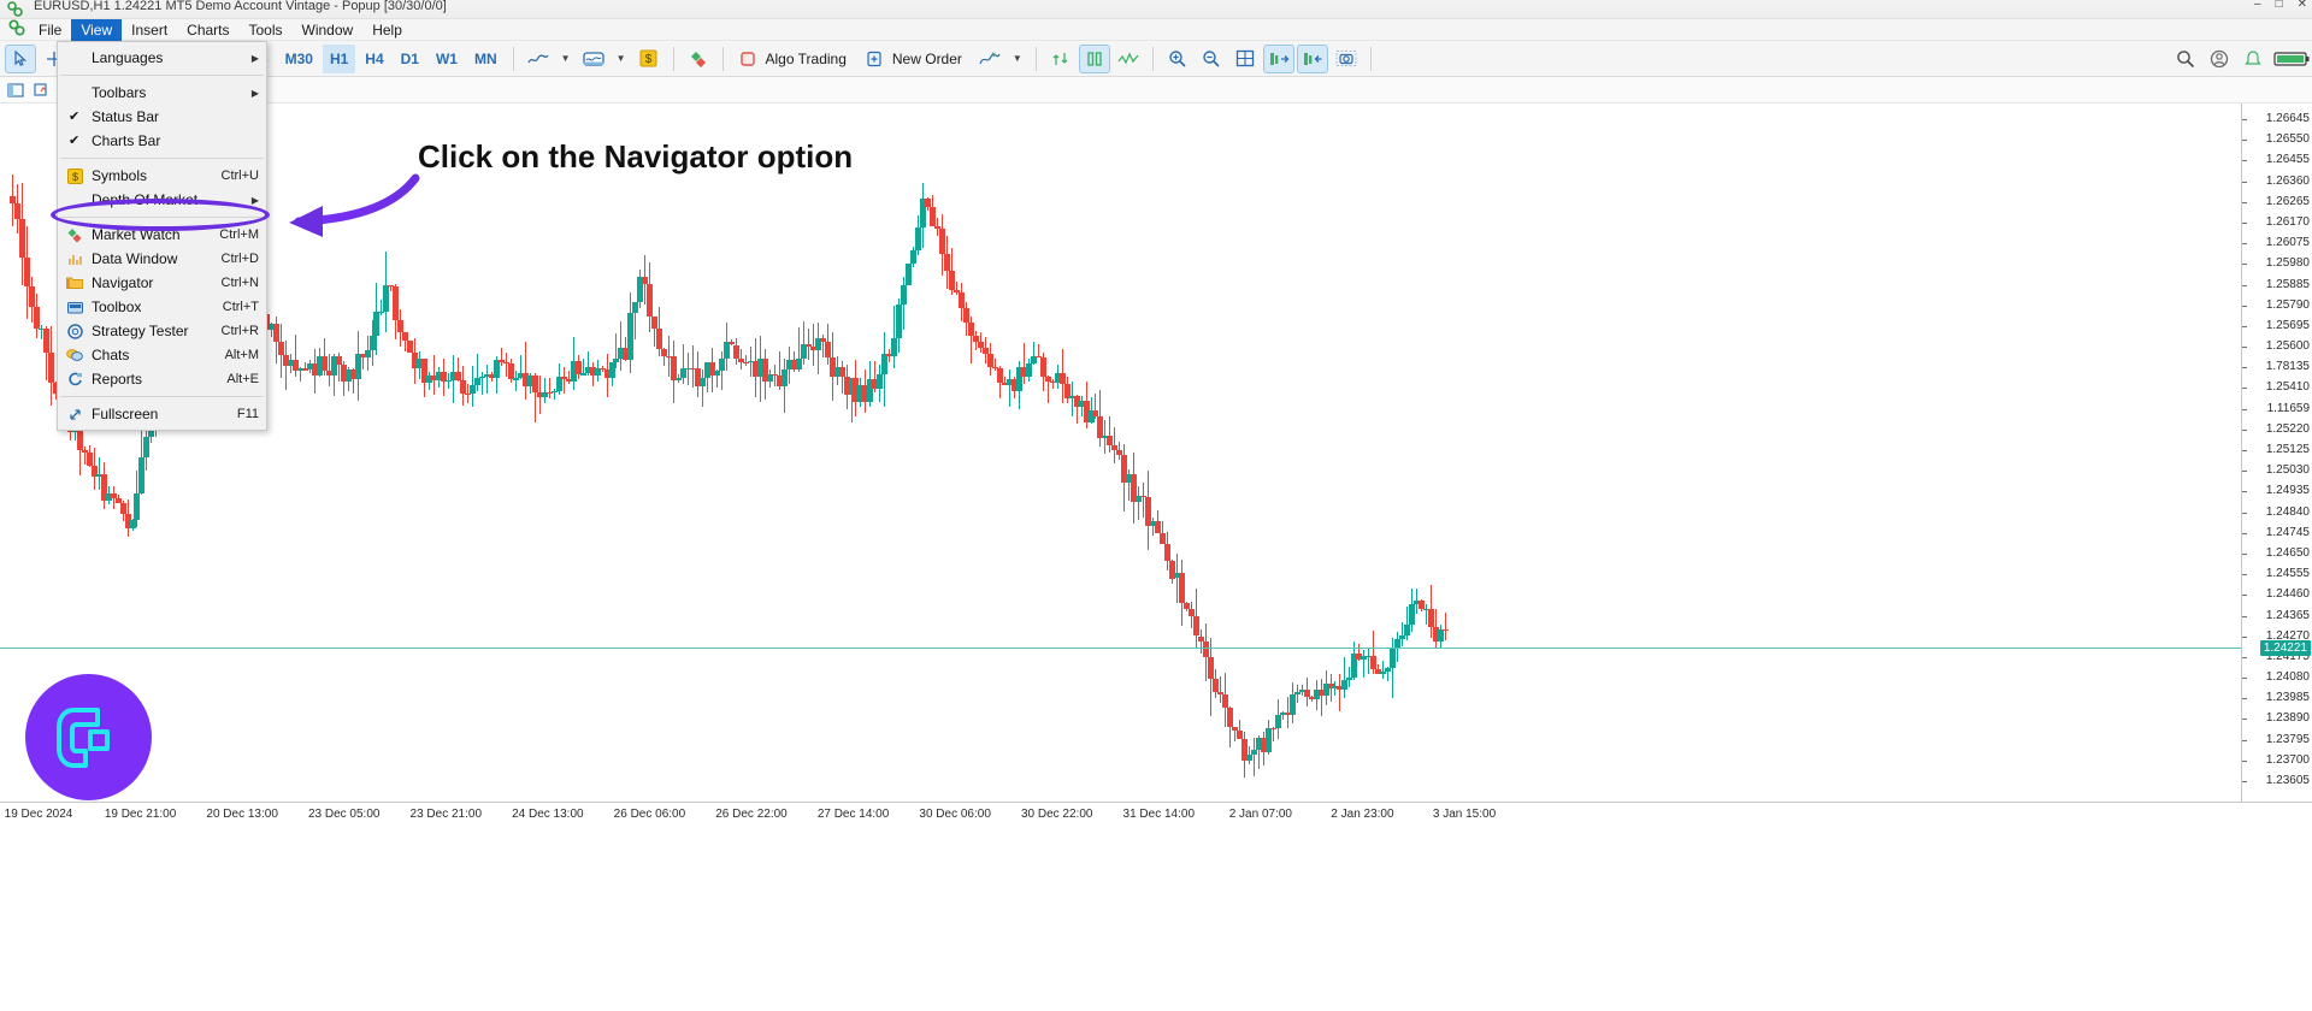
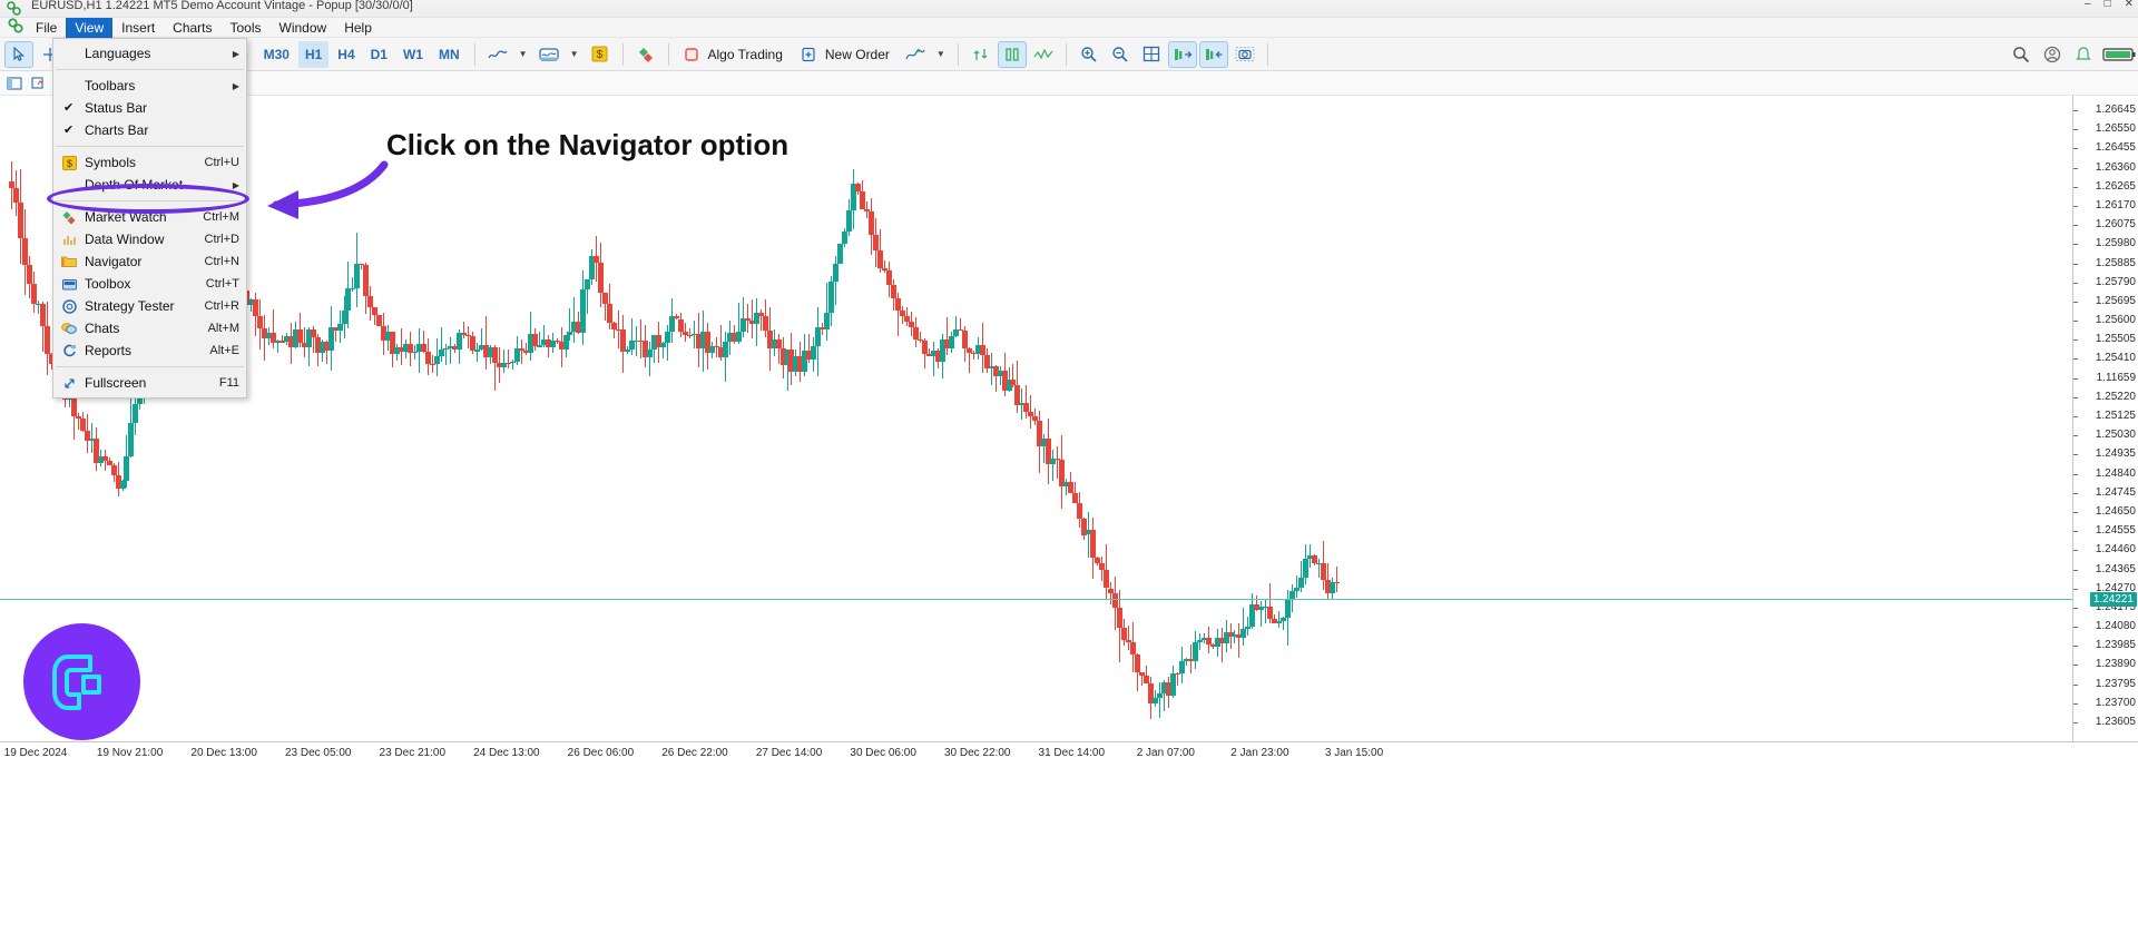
  EURUSD,H1 1.24221 MT5 Demo Account Vintage - Popup [30/30/0/0]
  –
  □
  ✕
  File
  View
  Insert
  Charts
  Tools
  Window
  Help
  M30
  H1
  H4
  D1
  W1
  MN
  ▼
  ▼
  $
  Algo Trading
  New Order
  ▼
  1.26645
  1.26550
  1.26455
  1.26360
  1.26265
  1.26170
  1.26075
  1.25980
  1.25885
  1.25790
  1.25695
  1.25600
- 1.78135
+ 1.25505
  1.25410
  1.11659
  1.25220
  1.25125
  1.25030
  1.24935
  1.24840
  1.24745
  1.24650
  1.24555
  1.24460
  1.24365
  1.24270
  1.24175
  1.24080
  1.23985
  1.23890
  1.23795
  1.23700
  1.23605
  1.24221
  19 Dec 2024
- 19 Dec 21:00
+ 19 Nov 21:00
  20 Dec 13:00
  23 Dec 05:00
  23 Dec 21:00
  24 Dec 13:00
  26 Dec 06:00
  26 Dec 22:00
  27 Dec 14:00
  30 Dec 06:00
  30 Dec 22:00
  31 Dec 14:00
  2 Jan 07:00
  2 Jan 23:00
  3 Jan 15:00
  Languages
  ▶
  Toolbars
  ▶
  ✔
  Status Bar
  ✔
  Charts Bar
  $
  Symbols
  Ctrl+U
  Depth Of Market
  ▶
  Market Watch
  Ctrl+M
  Data Window
  Ctrl+D
  Navigator
  Ctrl+N
  Toolbox
  Ctrl+T
  Strategy Tester
  Ctrl+R
  Chats
  Alt+M
  Reports
  Alt+E
  Fullscreen
  F11
  Click on the Navigator option
